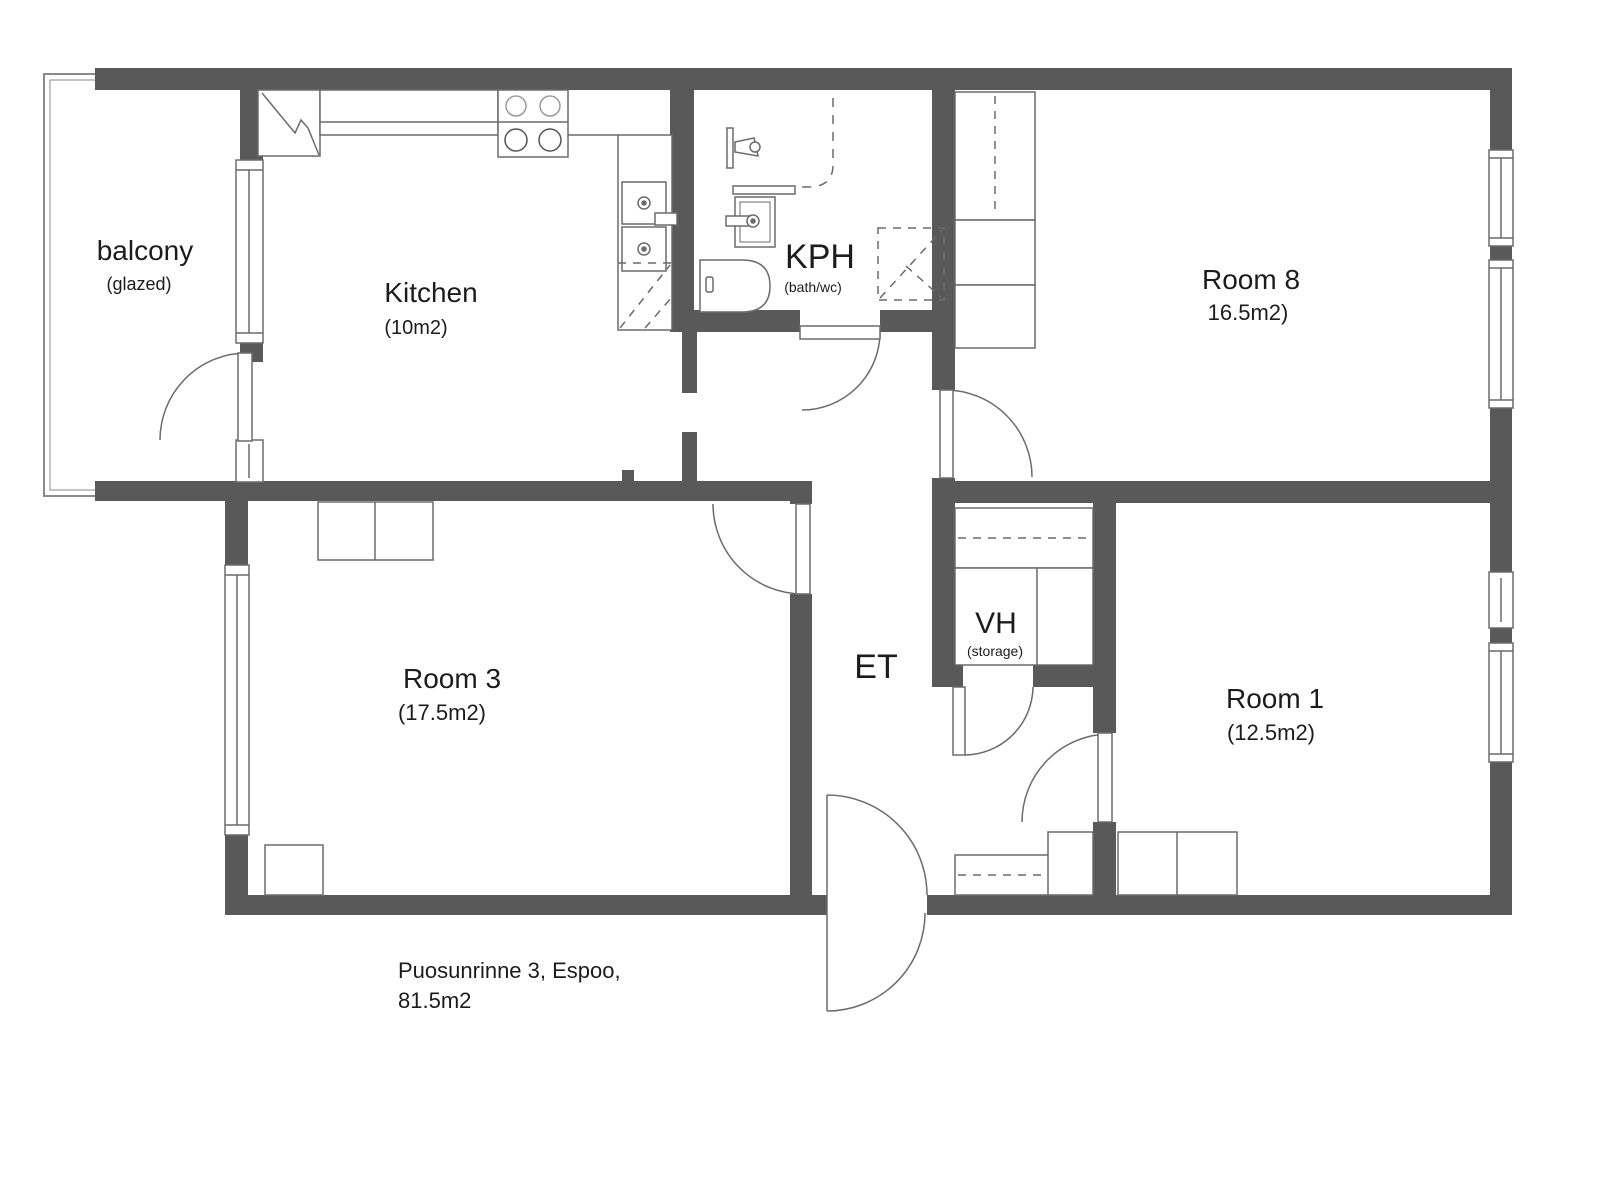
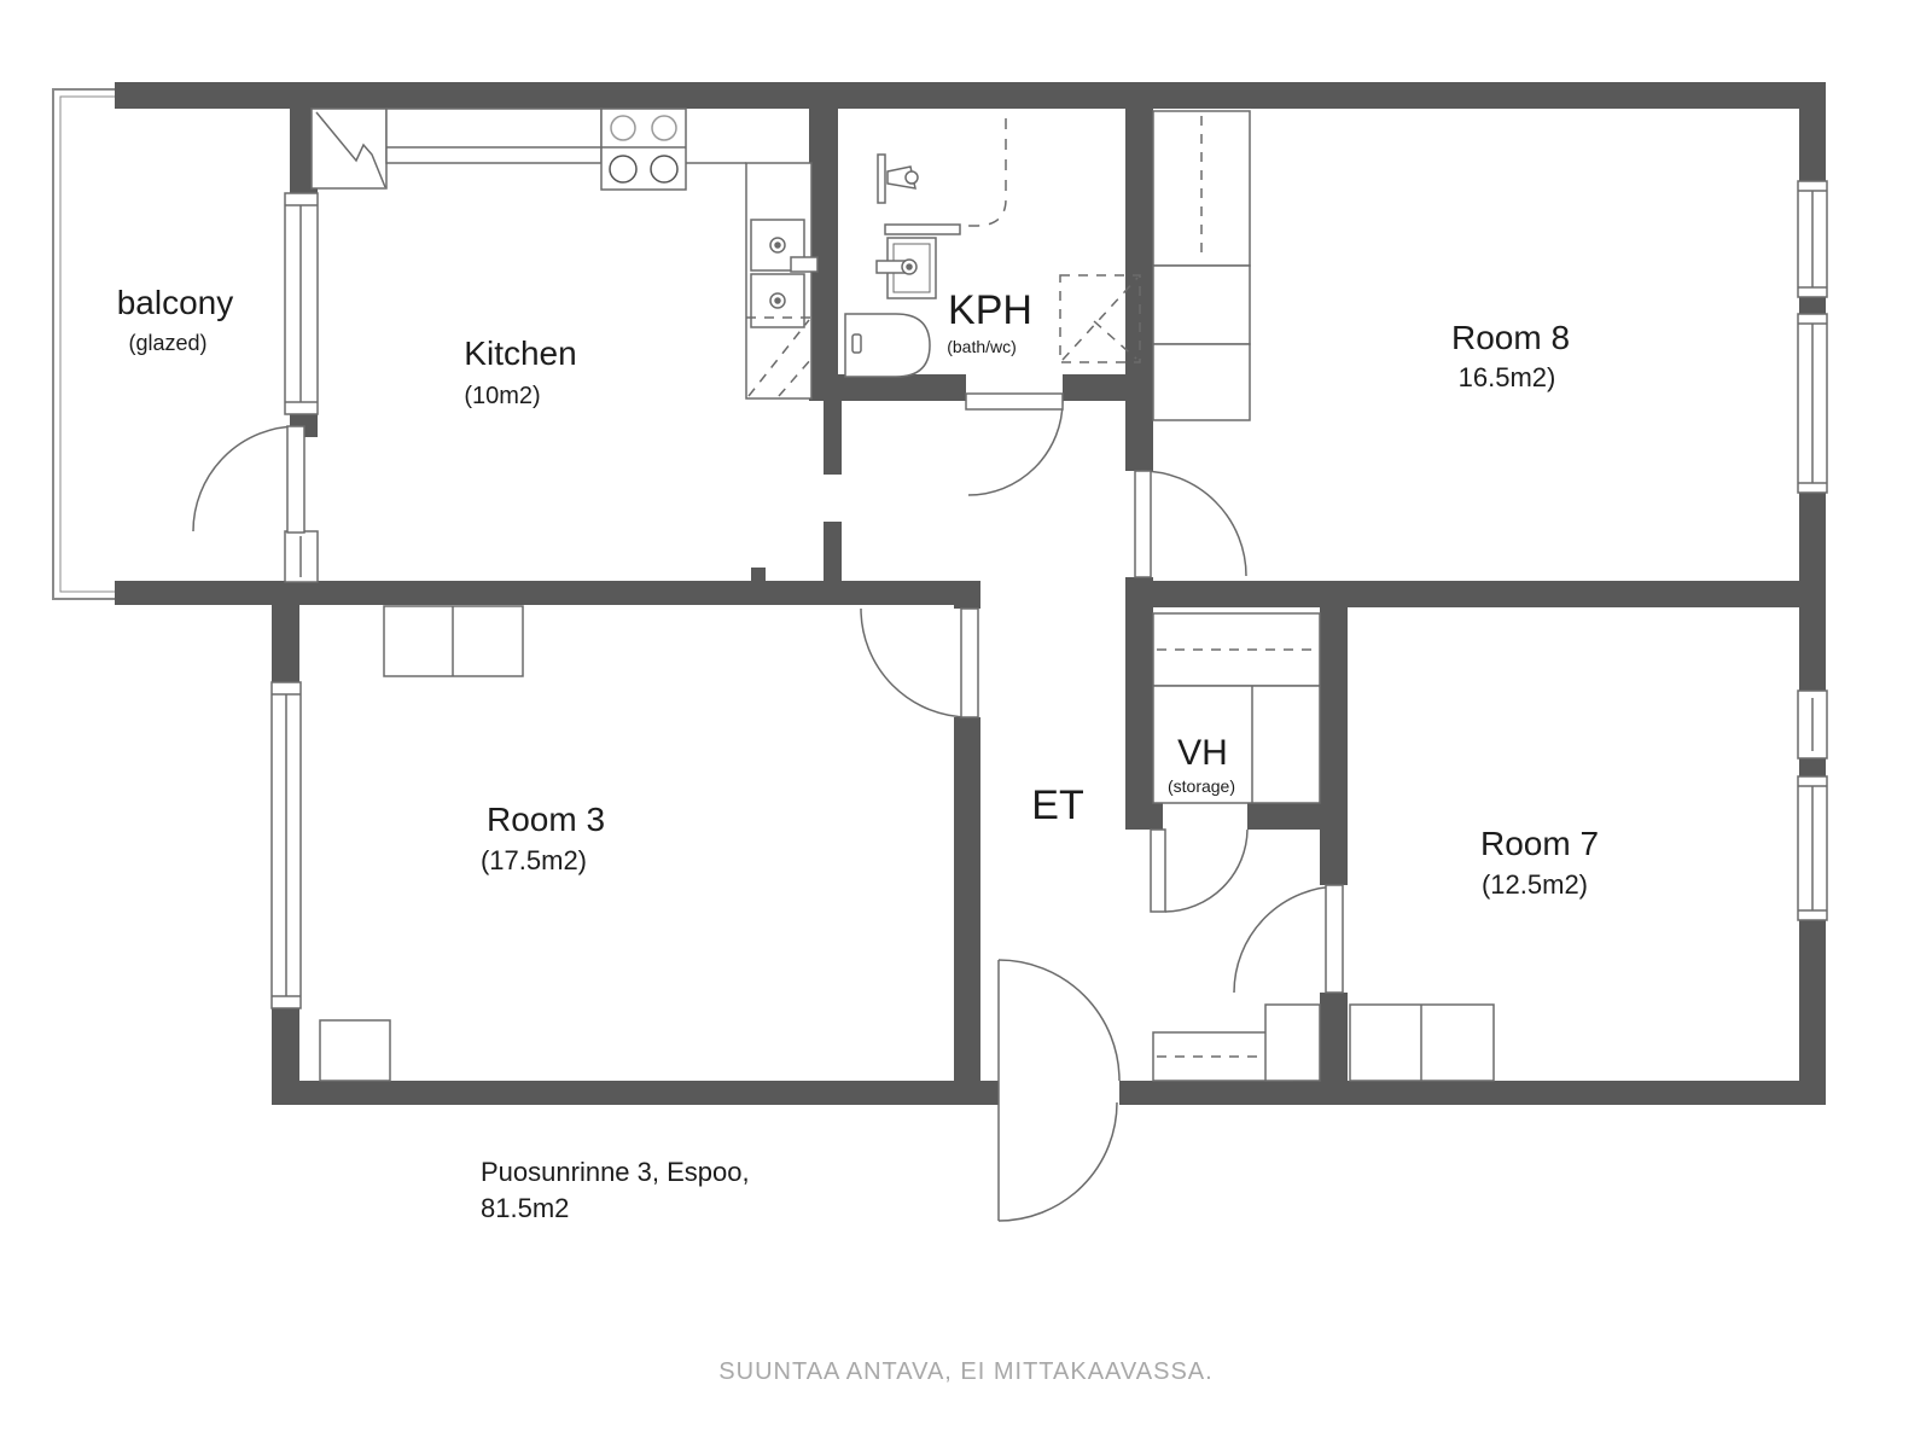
  balcony
  (glazed)
  Kitchen
  (10m2)
  KPH
  (bath/wc)
  Room 8
  16.5m2)
  Room 3
  (17.5m2)
  ET
  VH
  (storage)
- Room 1
+ Room 7
  (12.5m2)
  Puosunrinne 3, Espoo,
  81.5m2
+ SUUNTAA ANTAVA, EI MITTAKAAVASSA.
